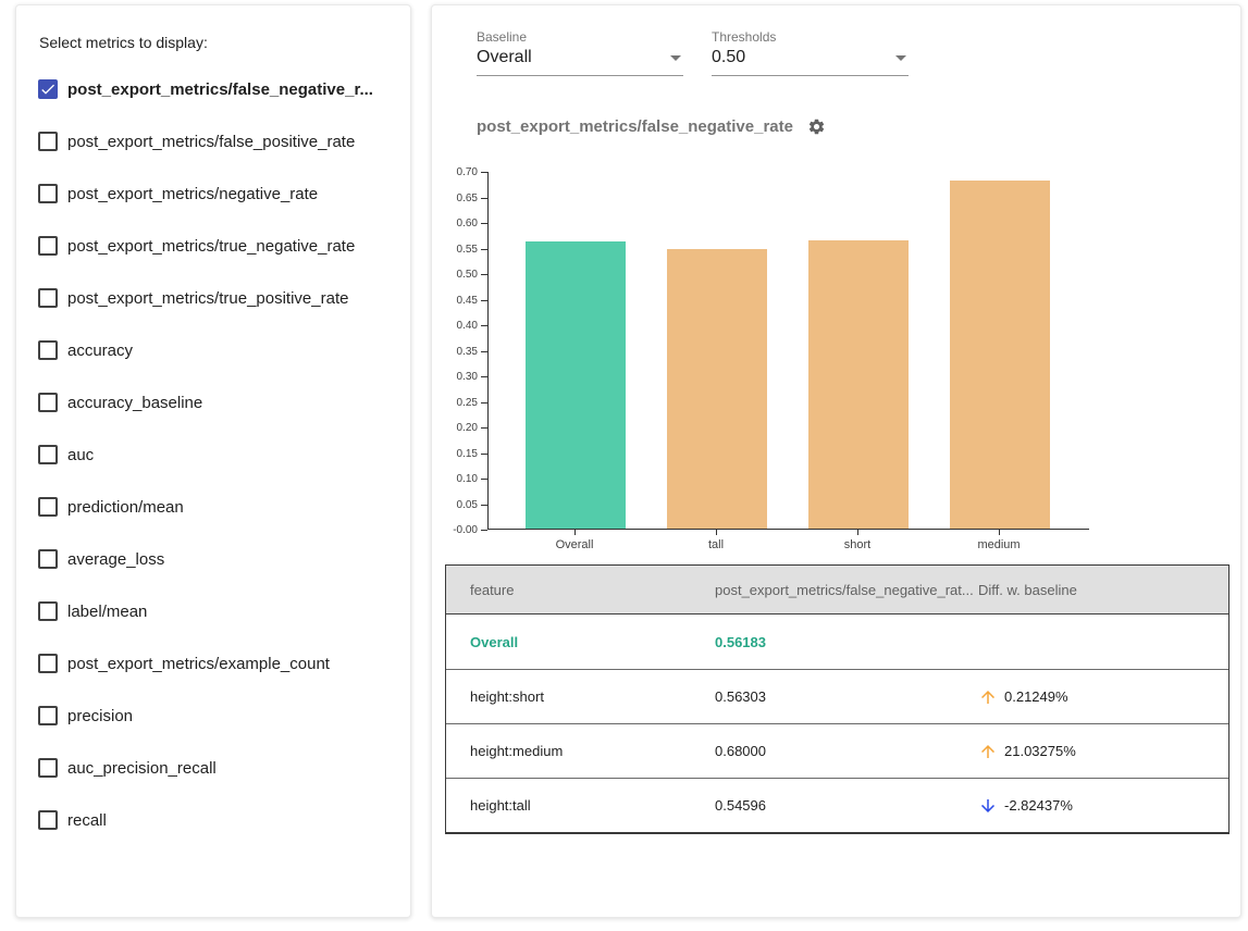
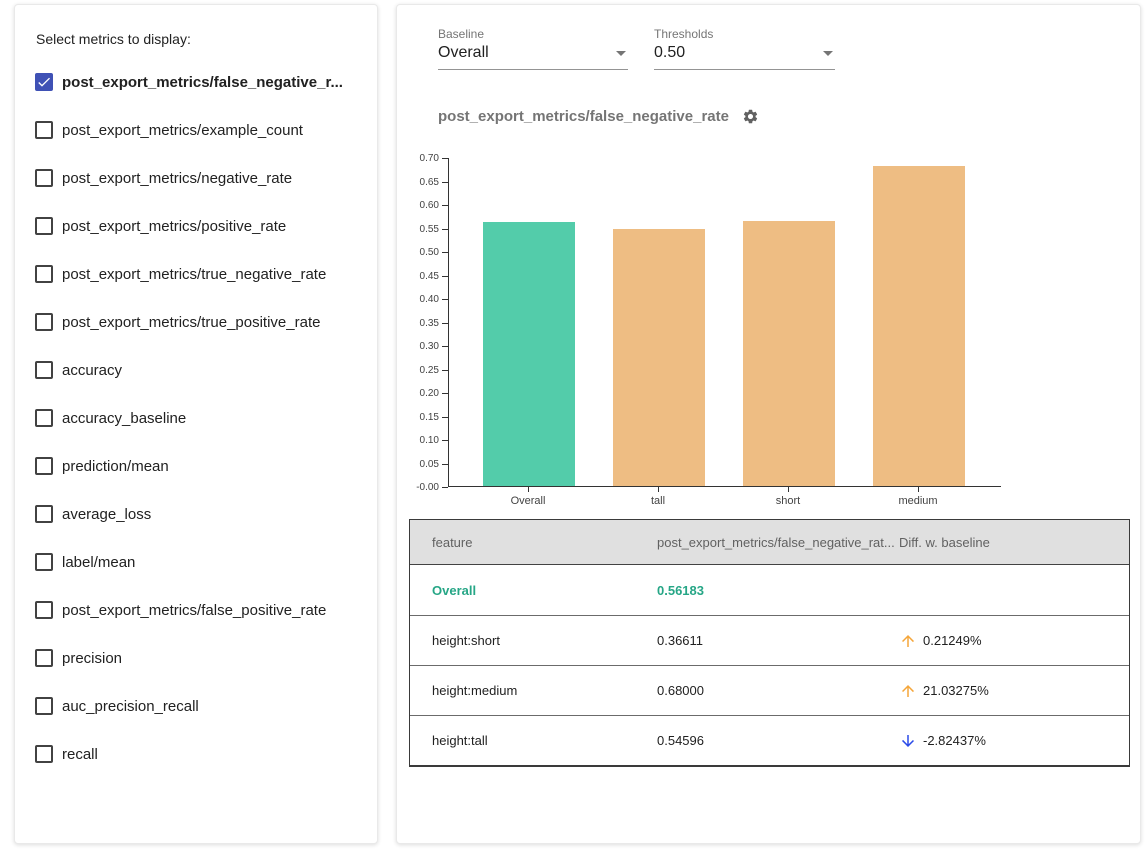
  Select metrics to display:
  post_export_metrics/false_negative_r...
- post_export_metrics/false_positive_rate
+ post_export_metrics/example_count
  post_export_metrics/negative_rate
+ post_export_metrics/positive_rate
  post_export_metrics/true_negative_rate
  post_export_metrics/true_positive_rate
  accuracy
  accuracy_baseline
- auc
  prediction/mean
  average_loss
  label/mean
- post_export_metrics/example_count
+ post_export_metrics/false_positive_rate
  precision
  auc_precision_recall
  recall
  Baseline
  Overall
  Thresholds
  0.50
  post_export_metrics/false_negative_rate
  0.70
  0.65
  0.60
  0.55
  0.50
  0.45
  0.40
  0.35
  0.30
  0.25
  0.20
  0.15
  0.10
  0.05
  -0.00
  Overall
  tall
  short
  medium
  feature
  post_export_metrics/false_negative_rat..
  Diff. w. baseline
  Overall
  0.56183
  height:short
- 0.56303
+ 0.36611
  0.21249%
  height:medium
  0.68000
  21.03275%
  height:tall
  0.54596
  -2.82437%
